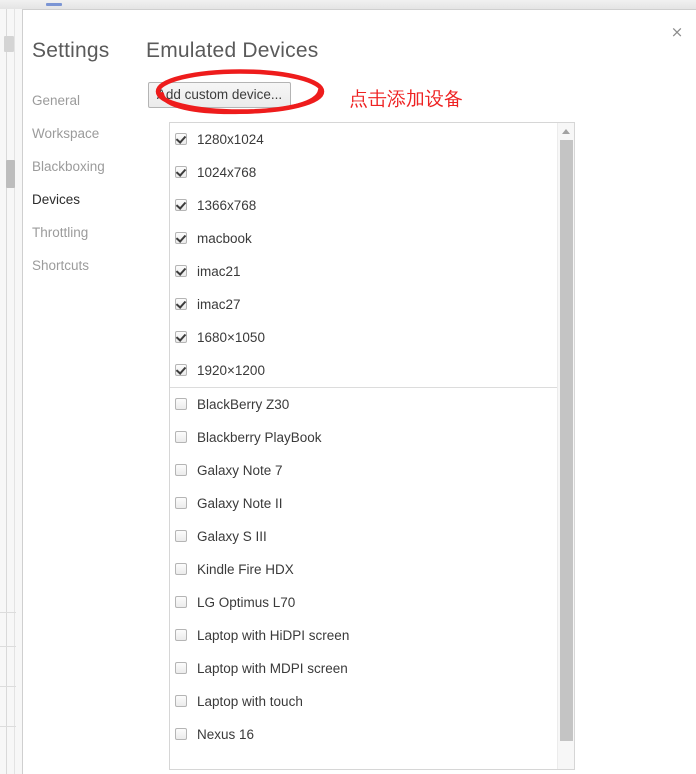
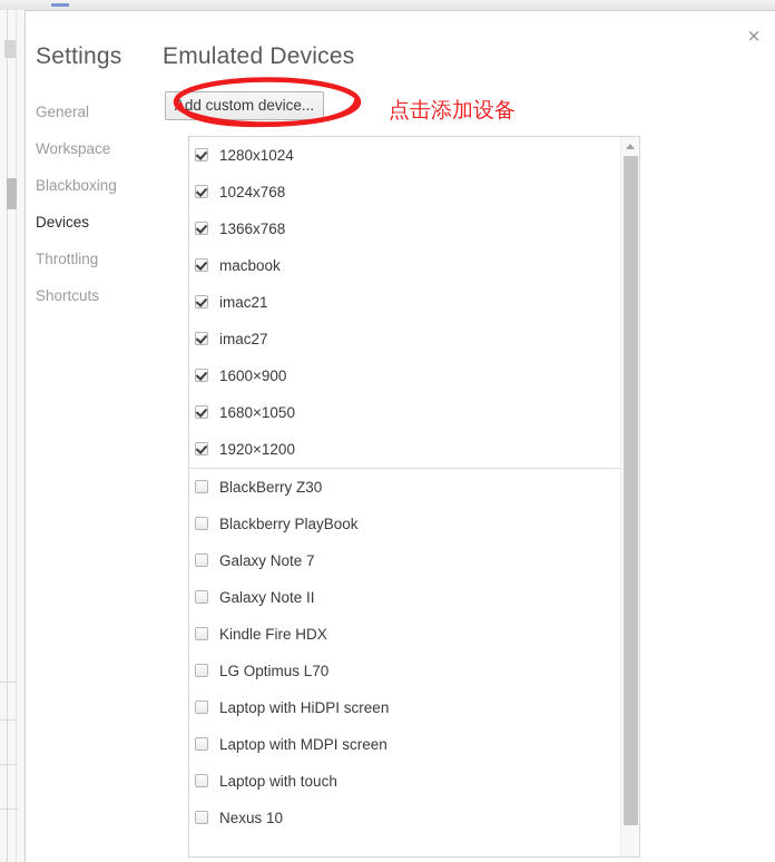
  ×
  Settings
  Emulated Devices
  General
  Workspace
  Blackboxing
  Devices
  Throttling
  Shortcuts
  dd custom device...
  点击添加设备
  1280x1024
  1024x768
  1366x768
  macbook
  imac21
  imac27
+ 1600×900
  1680×1050
  1920×1200
  BlackBerry Z30
  Blackberry PlayBook
  Galaxy Note 7
  Galaxy Note II
- Galaxy S III
  Kindle Fire HDX
  LG Optimus L70
  Laptop with HiDPI screen
  Laptop with MDPI screen
  Laptop with touch
- Nexus 16
+ Nexus 10
